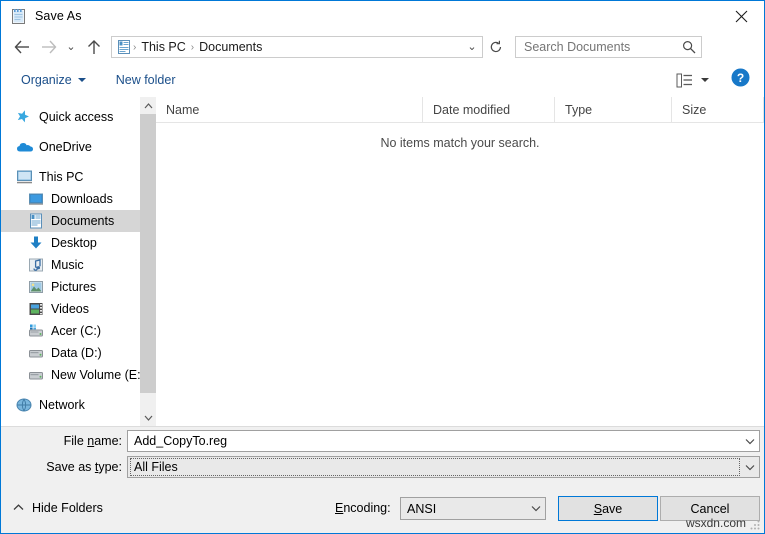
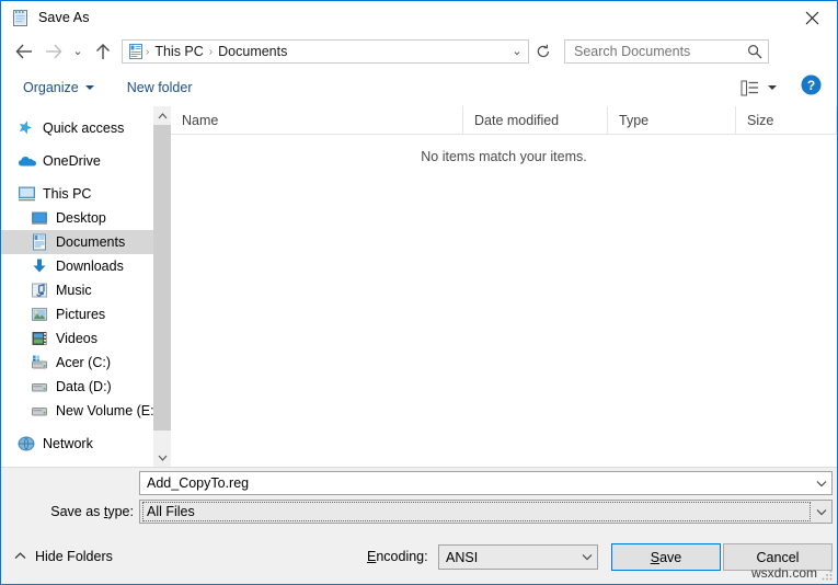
  Save As
  ⌄
  ›
  This PC
  ›
  Documents
  ⌄
  Search Documents
  Organize
  New folder
  ?
  Quick access
  OneDrive
  This PC
- Downloads
+ Desktop
  Documents
- Desktop
+ Downloads
  Music
  Pictures
  Videos
  Acer (C:)
  Data (D:)
  New Volume (E:
  Network
  Name
  Date modified
  Type
  Size
- No items match your search.
+ No items match your items.
- File name:
  Add_CopyTo.reg
  Save as type:
  All Files
  Hide Folders
  Encoding:
  ANSI
  Save
  Cancel
  wsxdn.com
